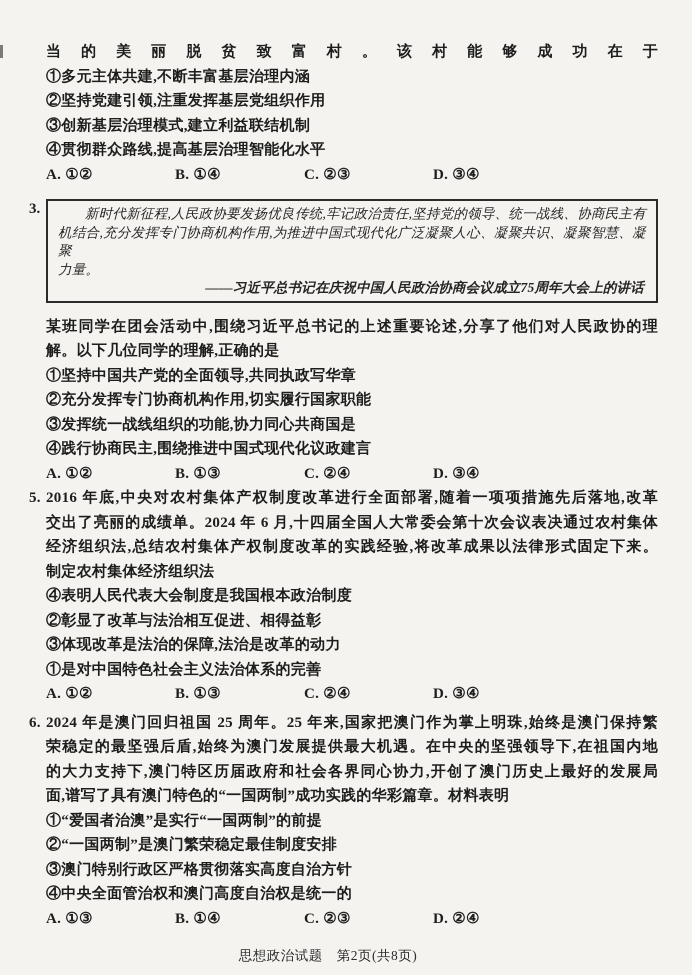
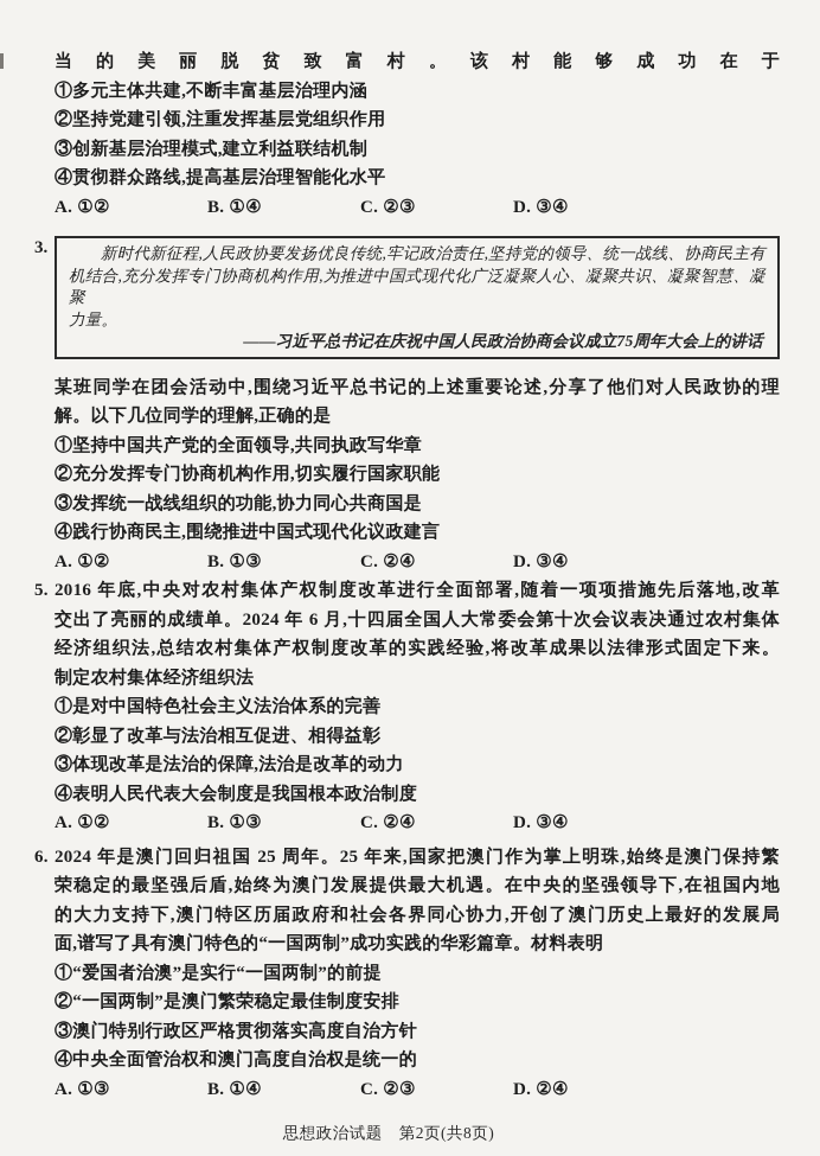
  当的美丽脱贫致富村。该村能够成功在于
  ①多元主体共建,不断丰富基层治理内涵
  ②坚持党建引领,注重发挥基层党组织作用
  ③创新基层治理模式,建立利益联结机制
  ④贯彻群众路线,提高基层治理智能化水平
  A. ①②
  B. ①④
  C. ②③
  D. ③④
  3.
  新时代新征程,人民政协要发扬优良传统,牢记政治责任,坚持党的领导、统一战线、协商民主有
  机结合,充分发挥专门协商机构作用,为推进中国式现代化广泛凝聚人心、凝聚共识、凝聚智慧、凝聚
  力量。
  ——习近平总书记在庆祝中国人民政治协商会议成立75周年大会上的讲话
  某班同学在团会活动中,围绕习近平总书记的上述重要论述,分享了他们对人民政协的理
  解。以下几位同学的理解,正确的是
  ①坚持中国共产党的全面领导,共同执政写华章
  ②充分发挥专门协商机构作用,切实履行国家职能
  ③发挥统一战线组织的功能,协力同心共商国是
  ④践行协商民主,围绕推进中国式现代化议政建言
  A. ①②
  B. ①③
  C. ②④
  D. ③④
  5. 2016 年底,中央对农村集体产权制度改革进行全面部署,随着一项项措施先后落地,改革
  交出了亮丽的成绩单。2024 年 6 月,十四届全国人大常委会第十次会议表决通过农村集体
  经济组织法,总结农村集体产权制度改革的实践经验,将改革成果以法律形式固定下来。
  制定农村集体经济组织法
- ④表明人民代表大会制度是我国根本政治制度
+ ①是对中国特色社会主义法治体系的完善
  ②彰显了改革与法治相互促进、相得益彰
  ③体现改革是法治的保障,法治是改革的动力
- ①是对中国特色社会主义法治体系的完善
+ ④表明人民代表大会制度是我国根本政治制度
  A. ①②
  B. ①③
  C. ②④
  D. ③④
  6. 2024 年是澳门回归祖国 25 周年。25 年来,国家把澳门作为掌上明珠,始终是澳门保持繁
  荣稳定的最坚强后盾,始终为澳门发展提供最大机遇。在中央的坚强领导下,在祖国内地
  的大力支持下,澳门特区历届政府和社会各界同心协力,开创了澳门历史上最好的发展局
  面,谱写了具有澳门特色的“一国两制”成功实践的华彩篇章。材料表明
  ①“爱国者治澳”是实行“一国两制”的前提
  ②“一国两制”是澳门繁荣稳定最佳制度安排
  ③澳门特别行政区严格贯彻落实高度自治方针
  ④中央全面管治权和澳门高度自治权是统一的
  A. ①③
  B. ①④
  C. ②③
  D. ②④
  思想政治试题 第2页(共8页)
